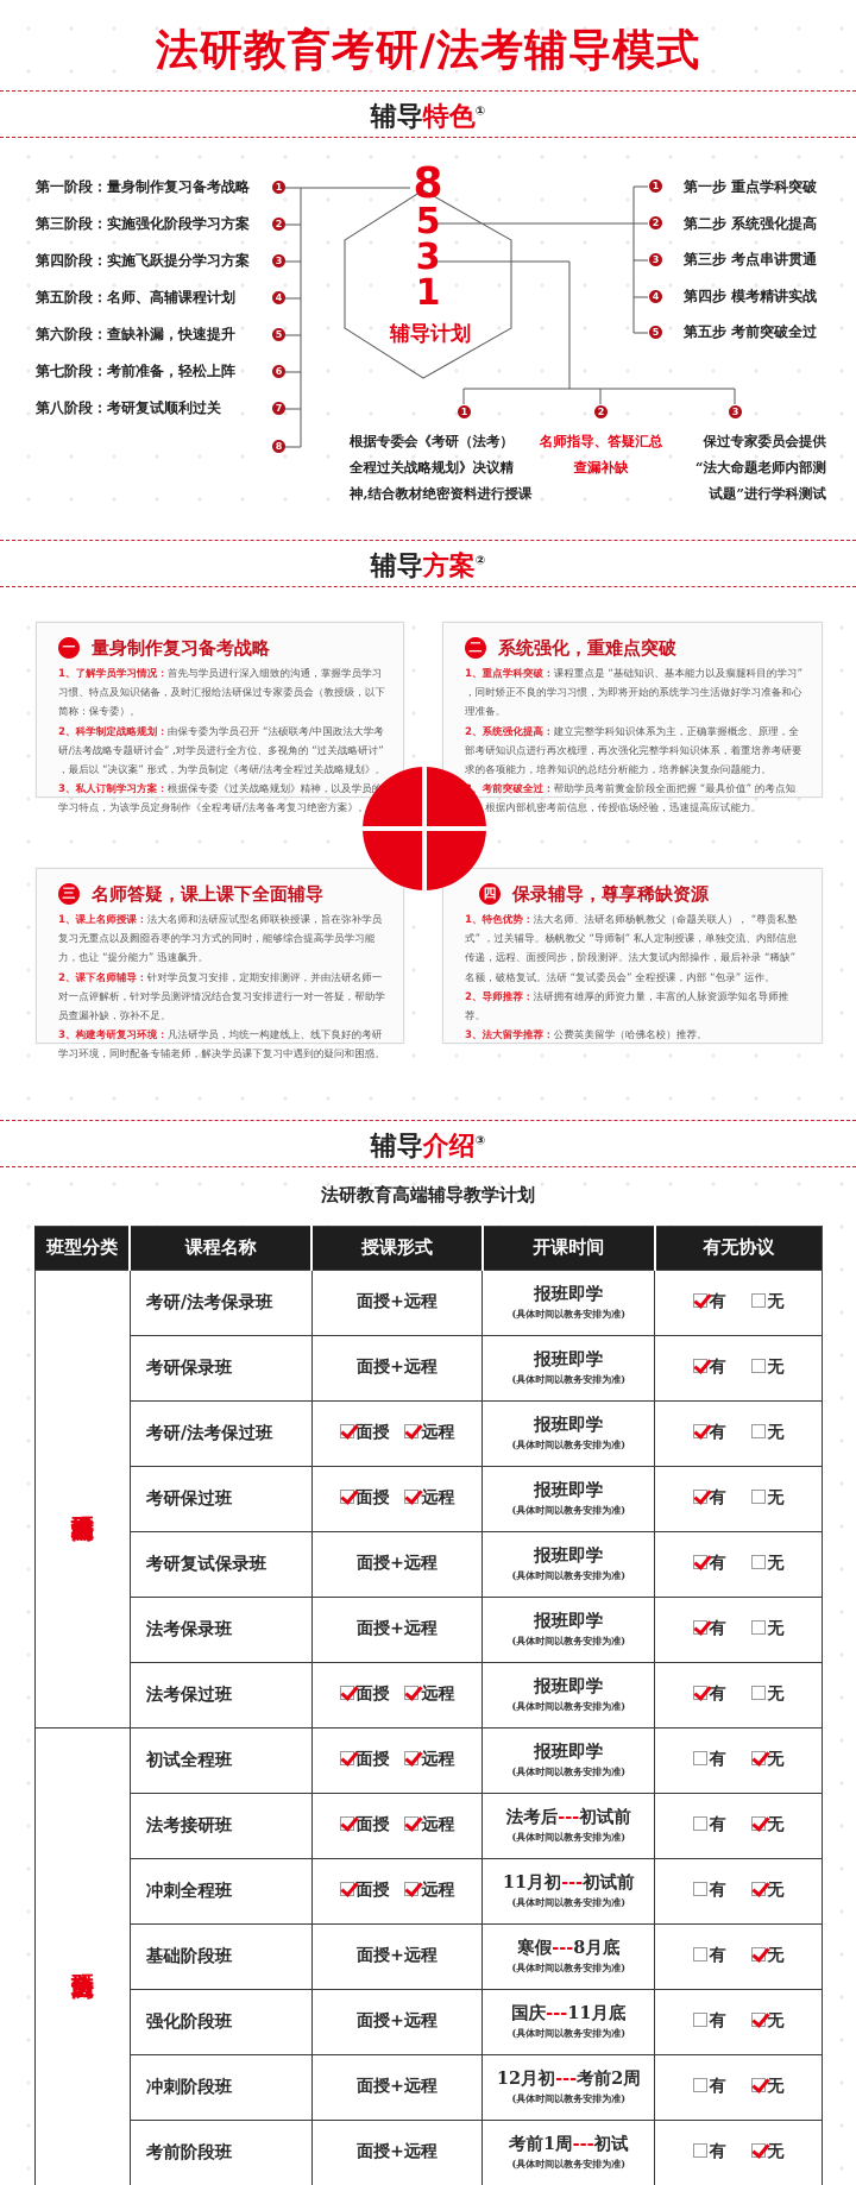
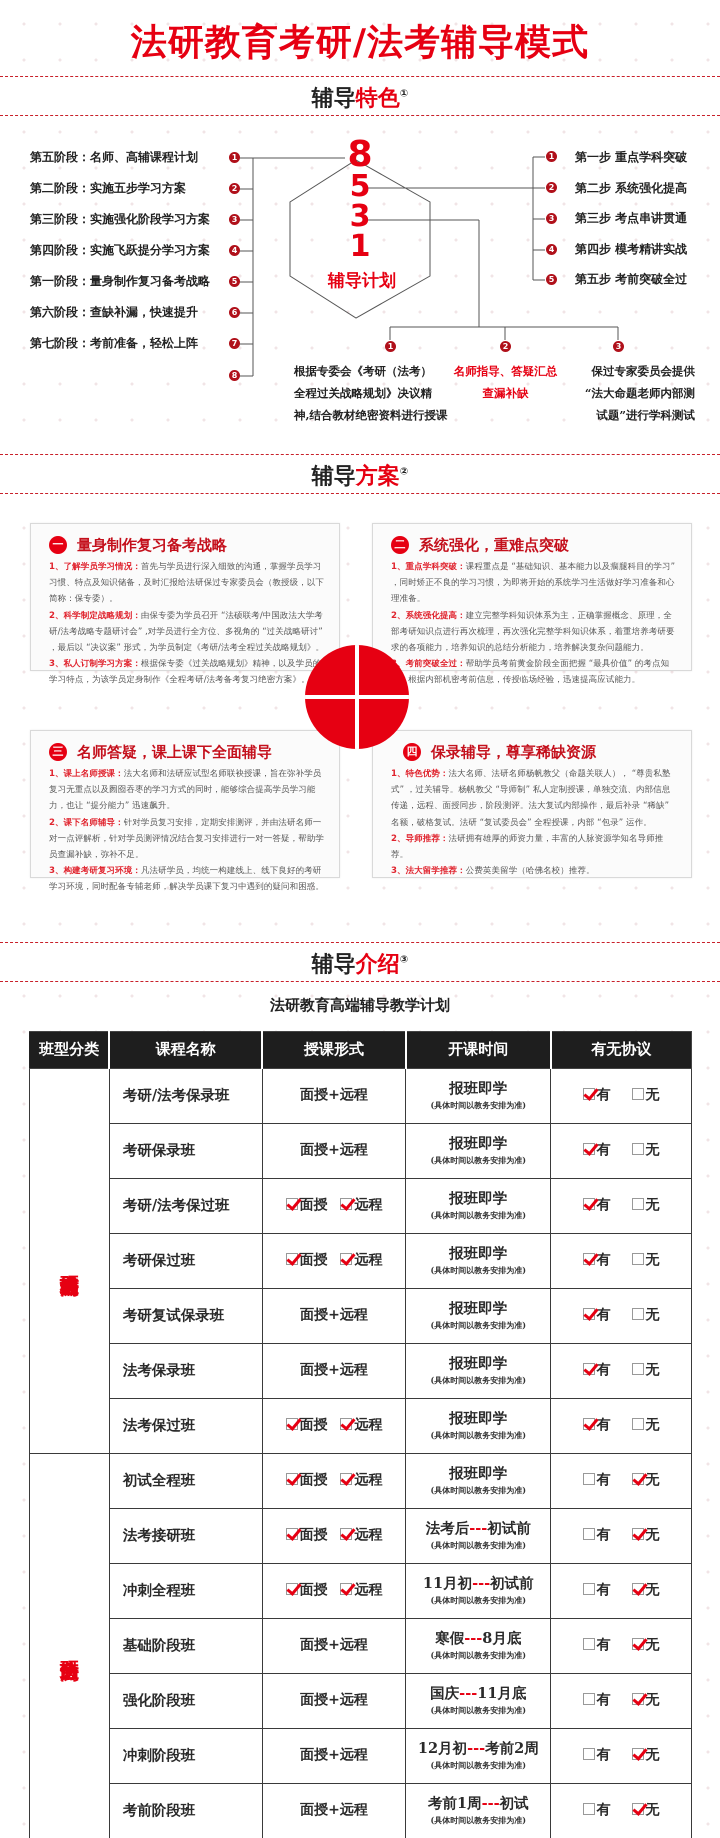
  法研教育考研/法考辅导模式
  辅导特色①
- 第一阶段：量身制作复习备考战略
+ 第五阶段：名师、高辅课程计划
+ 第二阶段：实施五步学习方案
  第三阶段：实施强化阶段学习方案
  第四阶段：实施飞跃提分学习方案
- 第五阶段：名师、高辅课程计划
+ 第一阶段：量身制作复习备考战略
  第六阶段：查缺补漏，快速提升
  第七阶段：考前准备，轻松上阵
- 第八阶段：考研复试顺利过关
  1
  2
  3
  4
  5
  6
  7
  8
  8
  5
  3
  1
  辅导计划
  第一步 重点学科突破
  第二步 系统强化提高
  第三步 考点串讲贯通
  第四步 模考精讲实战
  第五步 考前突破全过
  1
  2
  3
  4
  5
  1
  2
  3
  根据专委会《考研（法考）
  全程过关战略规划》决议精
  神,结合教材绝密资料进行授课
  名师指导、答疑汇总
  查漏补缺
  保过专家委员会提供
  “法大命题老师内部测
  试题”进行学科测试
  辅导方案②
  一 量身制作复习备考战略
  1、了解学员学习情况：首先与学员进行深入细致的沟通，掌握学员学习习惯、特点及知识储备，及时汇报给法研保过专家委员会（教授级，以下简称：保专委）。
  2、科学制定战略规划：由保专委为学员召开 “法硕联考/中国政法大学考研/法考战略专题研讨会” ,对学员进行全方位、多视角的 “过关战略研讨” ，最后以 “决议案” 形式，为学员制定《考研/法考全程过关战略规划》。
  3、私人订制学习方案：根据保专委《过关战略规划》精神，以及学员学习特点，为该学员定身制作《全程考研/法考备考复习绝密方案》。
  二 系统强化，重难点突破
  1、重点学科突破：课程重点是 “基础知识、基本能力以及瘸腿科目的学习” ，同时矫正不良的学习习惯，为即将开始的系统学习生活做好学习准备和心理准备。
  2、系统强化提高：建立完整学科知识体系为主，正确掌握概念、原理，全部考研知识点进行再次梳理，再次强化完整学科知识体系，着重培养考研要求的各项能力，培养知识的总结分析能力，培养解决复杂问题能力。
  、考前突破全过：帮助学员考前黄金阶段全面把握 “最具价值” 的考点知根据内部机密考前信息，传授临场经验，迅速提高应试能力。
  三 名师答疑，课上课下全面辅导
  1、课上名师授课：法大名师和法研应试型名师联袂授课，旨在弥补学员复习无重点以及囫囵吞枣的学习方式的同时，能够综合提高学员学习能力，也让 “提分能力” 迅速飙升。
  2、课下名师辅导：针对学员复习安排，定期安排测评，并由法研名师一对一点评解析，针对学员测评情况结合复习安排进行一对一答疑，帮助学员查漏补缺，弥补不足。
  3、构建考研复习环境：凡法研学员，均统一构建线上、线下良好的考研学习环境，同时配备专辅老师，解决学员课下复习中遇到的疑问和困惑。
  四 保录辅导，尊享稀缺资源
  1、特色优势：法大名师、法研名师杨帆教父（命题关联人）， “尊贵私塾式” ，过关辅导。杨帆教父 “导师制” 私人定制授课，单独交流、内部信息传递，远程、面授同步，阶段测评。法大复试内部操作，最后补录 “稀缺” 名额，破格复试。法研 “复试委员会” 全程授课，内部 “包录” 运作。
  2、导师推荐：法研拥有雄厚的师资力量，丰富的人脉资源学知名导师推荐。
  3、法大留学推荐：公费英美留学（哈佛名校）推荐。
  辅导介绍③
  法研教育高端辅导教学计划
  班型分类	课程名称	授课形式	开课时间	有无协议
  	考研/法考保录班	面授+远程	报班即学(具体时间以教务安排为准)	有 无
  考研保录班	面授+远程	报班即学(具体时间以教务安排为准)	有 无
  考研/法考保过班	面授 远程	报班即学(具体时间以教务安排为准)	有 无
  考研保过班	面授 远程	报班即学(具体时间以教务安排为准)	有 无
  考研复试保录班	面授+远程	报班即学(具体时间以教务安排为准)	有 无
  法考保录班	面授+远程	报班即学(具体时间以教务安排为准)	有 无
  法考保过班	面授 远程	报班即学(具体时间以教务安排为准)	有 无
  	初试全程班	面授 远程	报班即学(具体时间以教务安排为准)	有 无
  法考接研班	面授 远程	法考后---初试前(具体时间以教务安排为准)	有 无
  冲刺全程班	面授 远程	11月初---初试前(具体时间以教务安排为准)	有 无
  基础阶段班	面授+远程	寒假---8月底(具体时间以教务安排为准)	有 无
  强化阶段班	面授+远程	国庆---11月底(具体时间以教务安排为准)	有 无
  冲刺阶段班	面授+远程	12月初---考前2周(具体时间以教务安排为准)	有 无
  考前阶段班	面授+远程	考前1周---初试(具体时间以教务安排为准)	有 无
